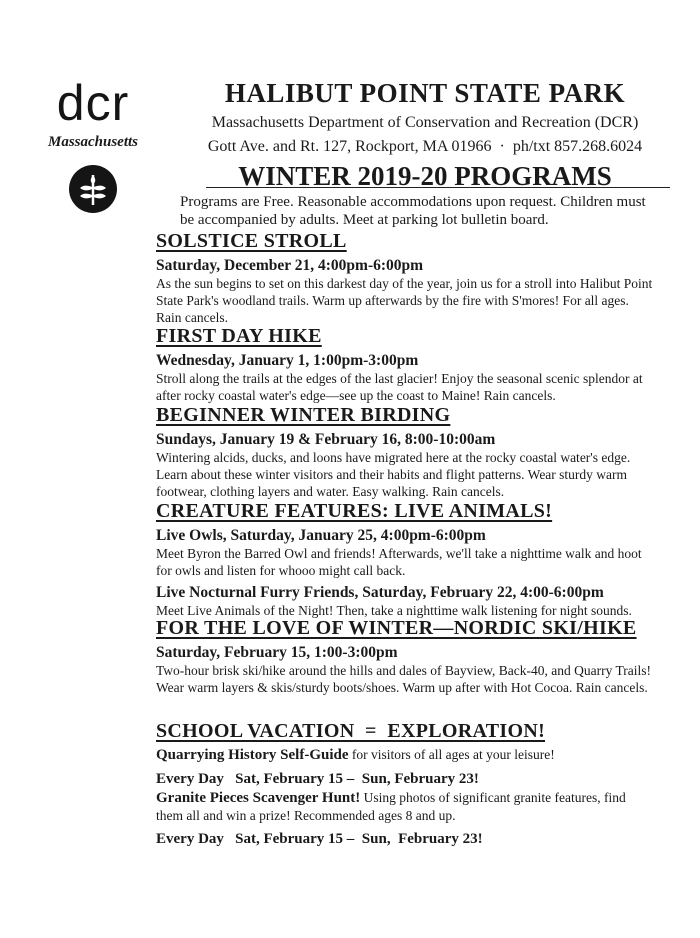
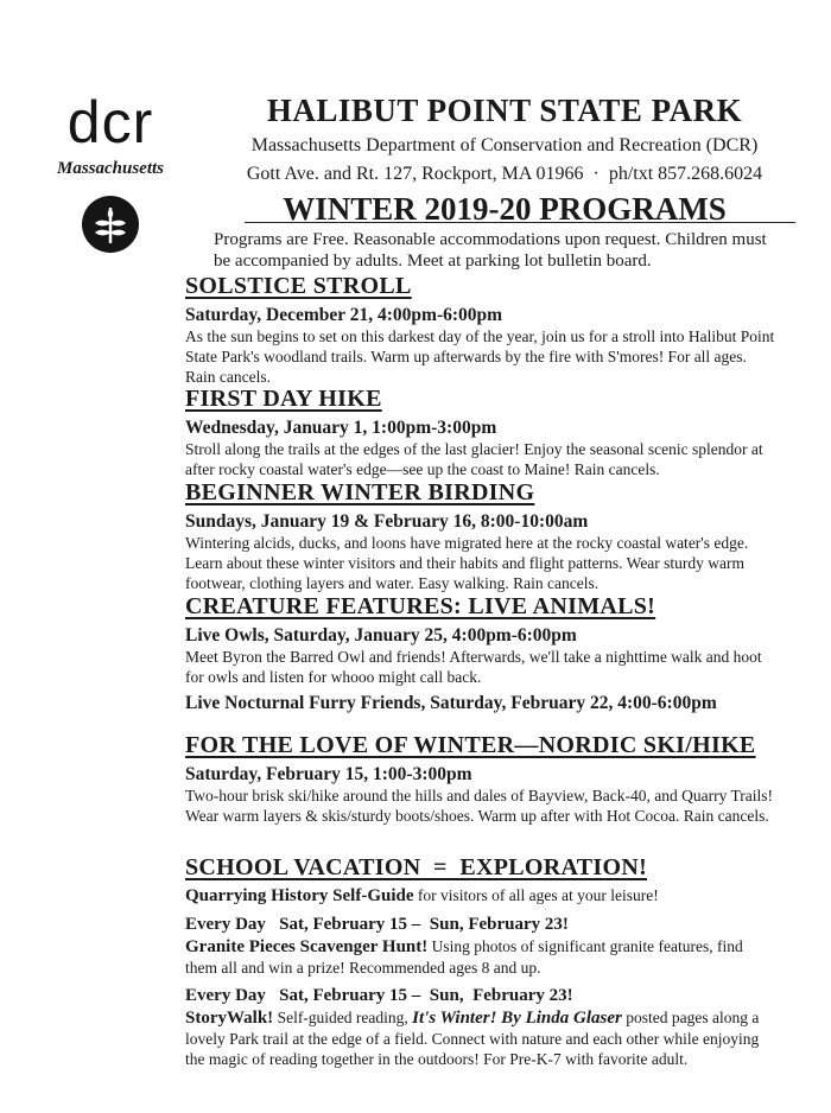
  dcr
  Massachusetts
  HALIBUT POINT STATE PARK
  Massachusetts Department of Conservation and Recreation (DCR)
  Gott Ave. and Rt. 127, Rockport, MA 01966 · ph/txt 857.268.6024
  WINTER 2019-20 PROGRAMS
  Programs are Free. Reasonable accommodations upon request. Children must be accompanied by adults. Meet at parking lot bulletin board.
  SOLSTICE STROLL
  Saturday, December 21, 4:00pm-6:00pm
  As the sun begins to set on this darkest day of the year, join us for a stroll into Halibut Point State Park's woodland trails. Warm up afterwards by the fire with S'mores! For all ages. Rain cancels.
  FIRST DAY HIKE
  Wednesday, January 1, 1:00pm-3:00pm
  Stroll along the trails at the edges of the last glacier! Enjoy the seasonal scenic splendor at after rocky coastal water's edge—see up the coast to Maine! Rain cancels.
  BEGINNER WINTER BIRDING
  Sundays, January 19 & February 16, 8:00-10:00am
  Wintering alcids, ducks, and loons have migrated here at the rocky coastal water's edge. Learn about these winter visitors and their habits and flight patterns. Wear sturdy warm footwear, clothing layers and water. Easy walking. Rain cancels.
  CREATURE FEATURES: LIVE ANIMALS!
  Live Owls, Saturday, January 25, 4:00pm-6:00pm
  Meet Byron the Barred Owl and friends! Afterwards, we'll take a nighttime walk and hoot for owls and listen for whooo might call back.
  Live Nocturnal Furry Friends, Saturday, February 22, 4:00-6:00pm
- Meet Live Animals of the Night! Then, take a nighttime walk listening for night sounds.
  FOR THE LOVE OF WINTER—NORDIC SKI/HIKE
  Saturday, February 15, 1:00-3:00pm
  Two-hour brisk ski/hike around the hills and dales of Bayview, Back-40, and Quarry Trails! Wear warm layers & skis/sturdy boots/shoes. Warm up after with Hot Cocoa. Rain cancels.
  SCHOOL VACATION = EXPLORATION!
  Quarrying History Self-Guide for visitors of all ages at your leisure!
  Every Day Sat, February 15 – Sun, February 23!
  Granite Pieces Scavenger Hunt! Using photos of significant granite features, find them all and win a prize! Recommended ages 8 and up.
  Every Day Sat, February 15 – Sun, February 23!
+ StoryWalk! Self-guided reading, It's Winter! By Linda Glaser posted pages along a lovely Park trail at the edge of a field. Connect with nature and each other while enjoying the magic of reading together in the outdoors! For Pre-K-7 with favorite adult.
